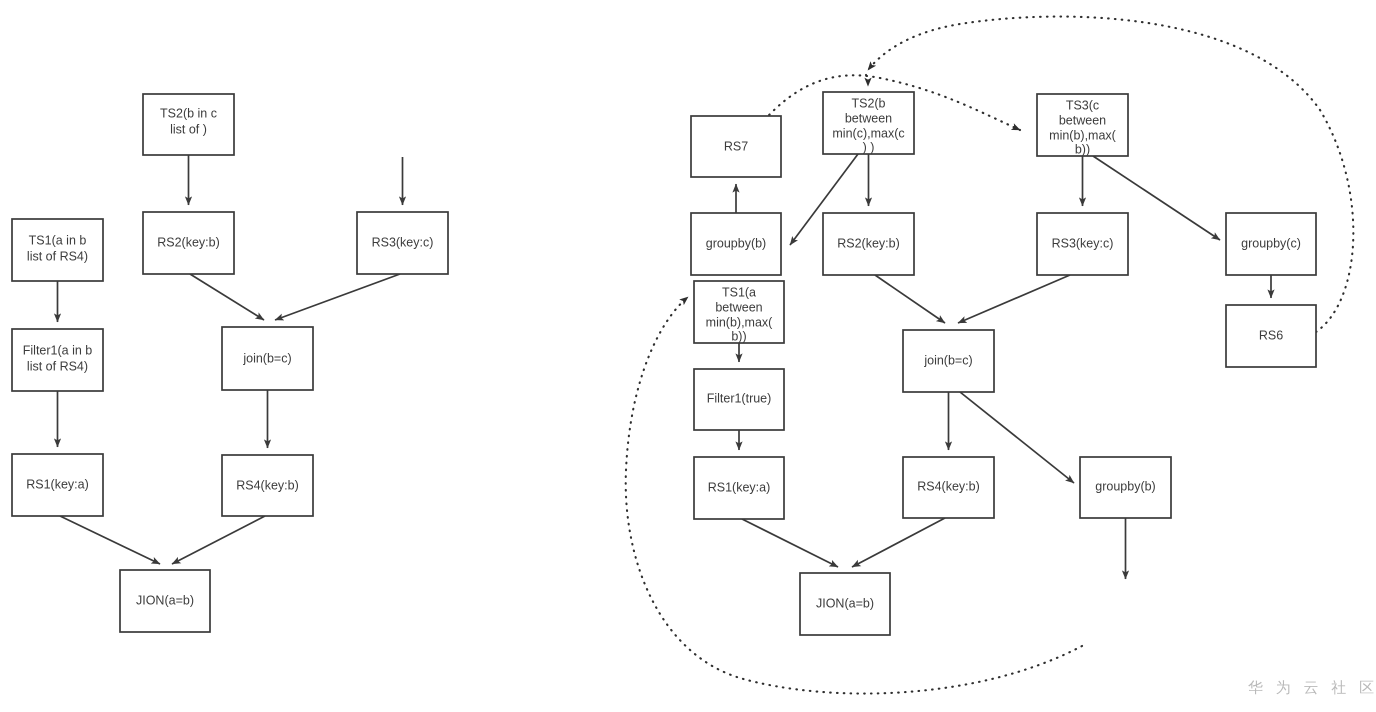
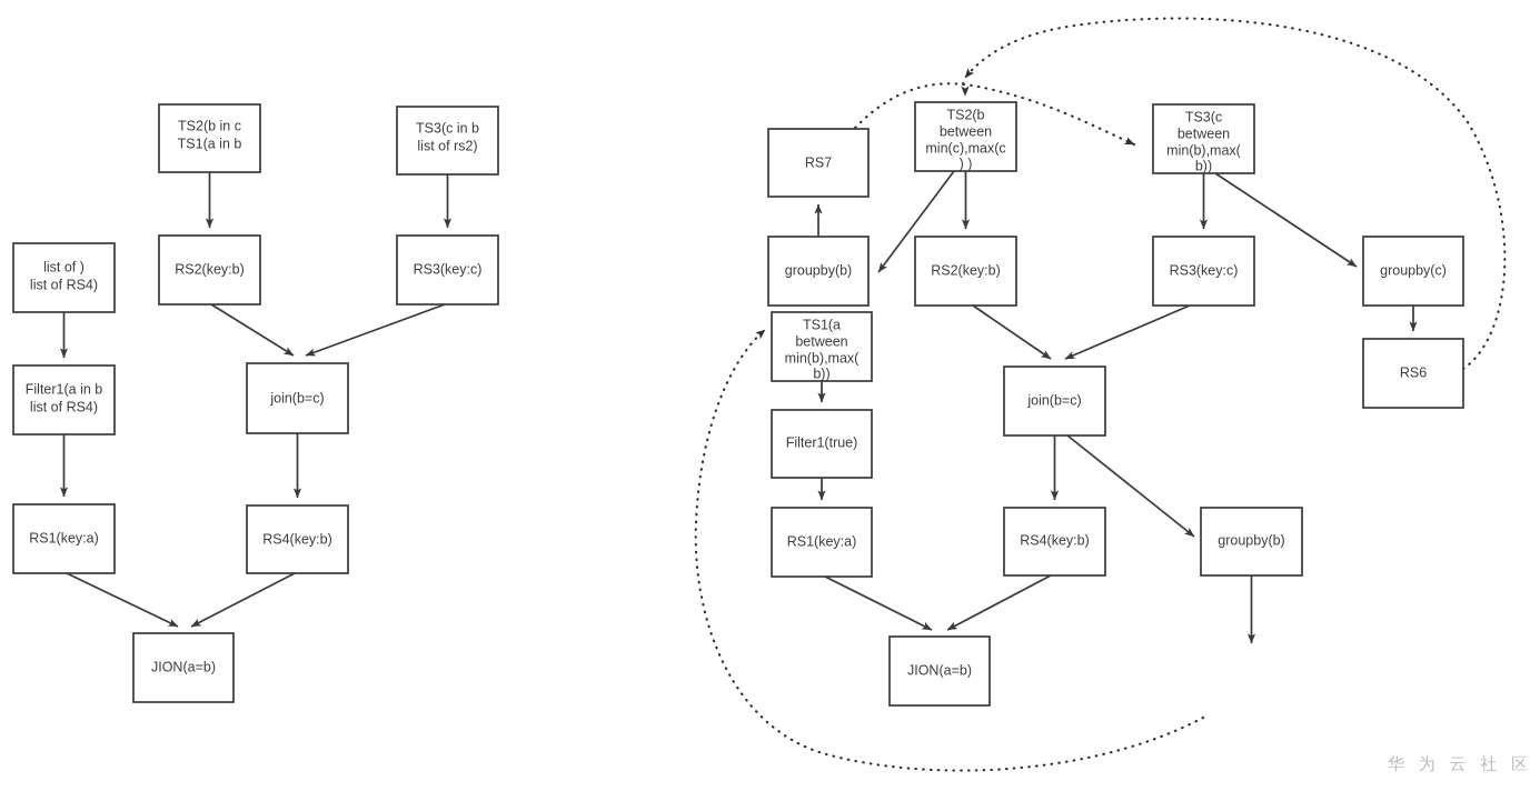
  TS2(b in c
- list of )
+ TS1(a in b
+ TS3(c in b
+ list of rs2)
- TS1(a in b
+ list of )
  list of RS4)
  RS2(key:b)
  RS3(key:c)
  Filter1(a in b
  list of RS4)
  join(b=c)
  RS1(key:a)
  RS4(key:b)
  JION(a=b)
  TS2(b
  between
  min(c),max(c
  ) )
  TS3(c
  between
  min(b),max(
  b))
  RS7
  RS2(key:b)
  RS3(key:c)
  groupby(c)
  groupby(b)
  TS1(a
  between
  min(b),max(
  b))
  RS6
  join(b=c)
  Filter1(true)
  groupby(b)
  RS1(key:a)
  RS4(key:b)
  JION(a=b)
  华 为 云 社 区
